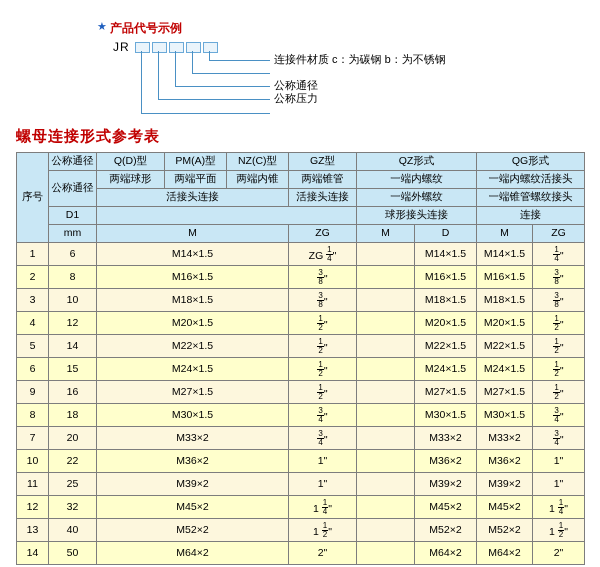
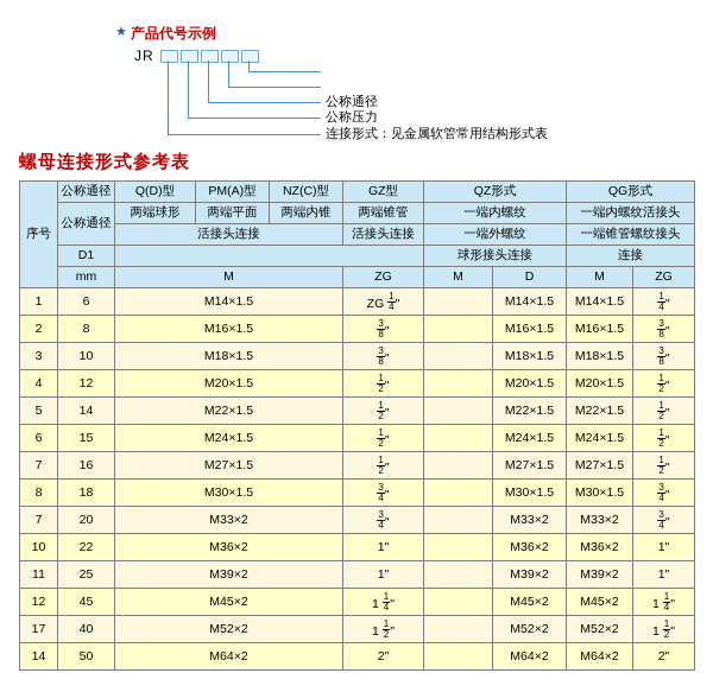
  ★
  产品代号示例
  JR
- 连接件材质 c：为碳钢 b：为不锈钢
  公称通径
  公称压力
+ 连接形式：见金属软管常用结构形式表
  螺母连接形式参考表
  序号	公称通径	Q(D)型	PM(A)型	NZ(C)型	GZ型	QZ形式	QG形式
  公称通径	两端球形	两端平面	两端内锥	两端锥管	一端内螺纹	一端内螺纹活接头
  活接头连接	活接头连接	一端外螺纹	一端锥管螺纹接头
  D1		球形接头连接	连接
  mm	M	ZG	M	D	M	ZG
  1	6	M14×1.5	ZG 14"		M14×1.5	M14×1.5	14"
  2	8	M16×1.5	38"		M16×1.5	M16×1.5	38"
  3	10	M18×1.5	38"		M18×1.5	M18×1.5	38"
  4	12	M20×1.5	12"		M20×1.5	M20×1.5	12"
  5	14	M22×1.5	12"		M22×1.5	M22×1.5	12"
  6	15	M24×1.5	12"		M24×1.5	M24×1.5	12"
- 9	16	M27×1.5	12"		M27×1.5	M27×1.5	12"
+ 7	16	M27×1.5	12"		M27×1.5	M27×1.5	12"
  8	18	M30×1.5	34"		M30×1.5	M30×1.5	34"
  7	20	M33×2	34"		M33×2	M33×2	34"
  10	22	M36×2	1"		M36×2	M36×2	1"
  11	25	M39×2	1"		M39×2	M39×2	1"
- 12	32	M45×2	1 14"		M45×2	M45×2	1 14"
+ 12	45	M45×2	1 14"		M45×2	M45×2	1 14"
- 13	40	M52×2	1 12"		M52×2	M52×2	1 12"
+ 17	40	M52×2	1 12"		M52×2	M52×2	1 12"
  14	50	M64×2	2"		M64×2	M64×2	2"
